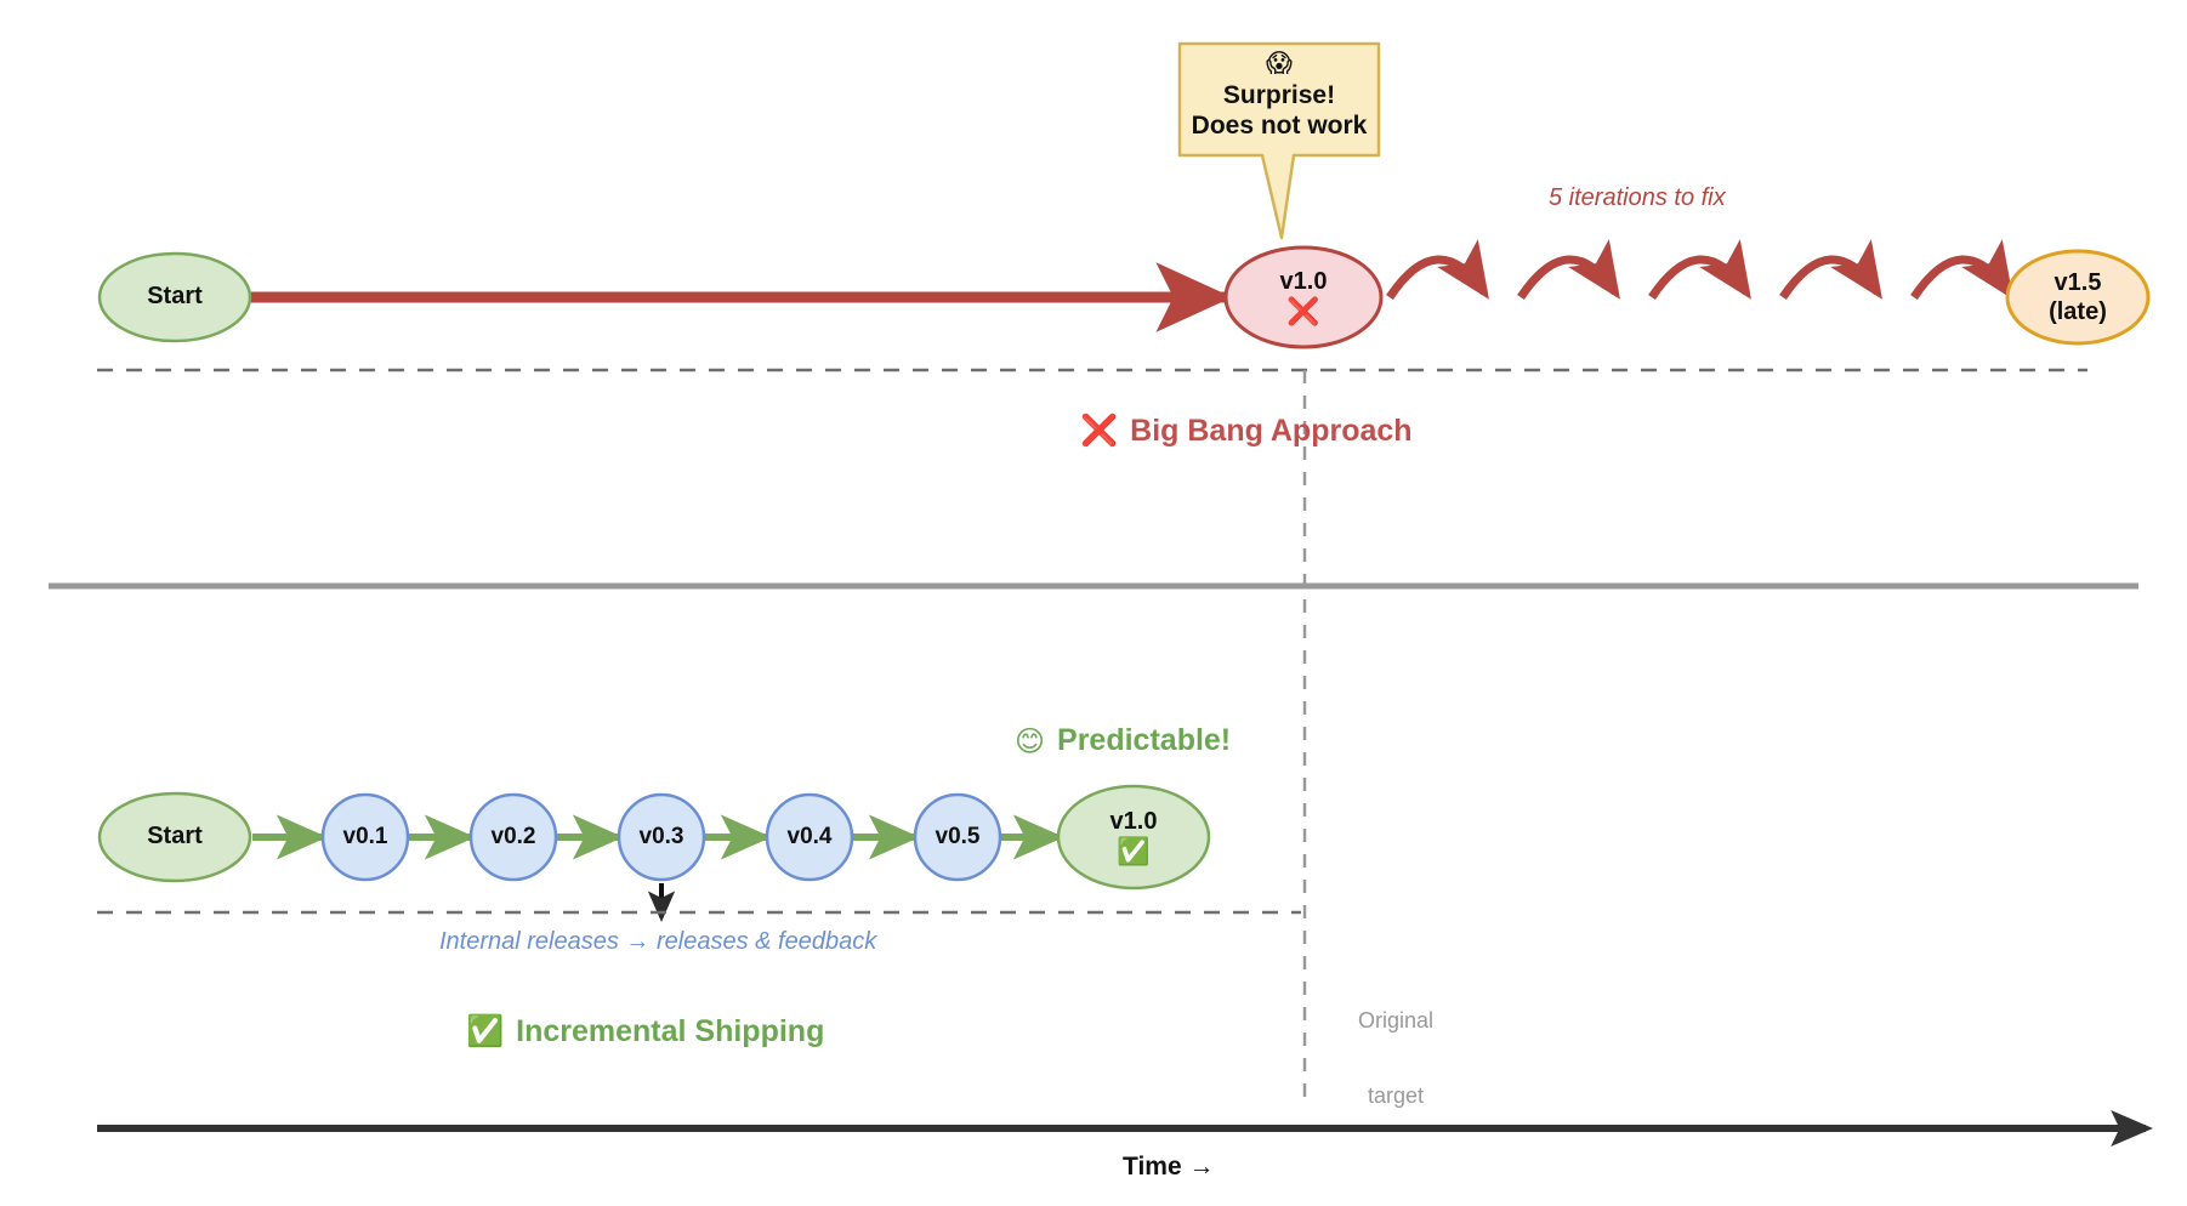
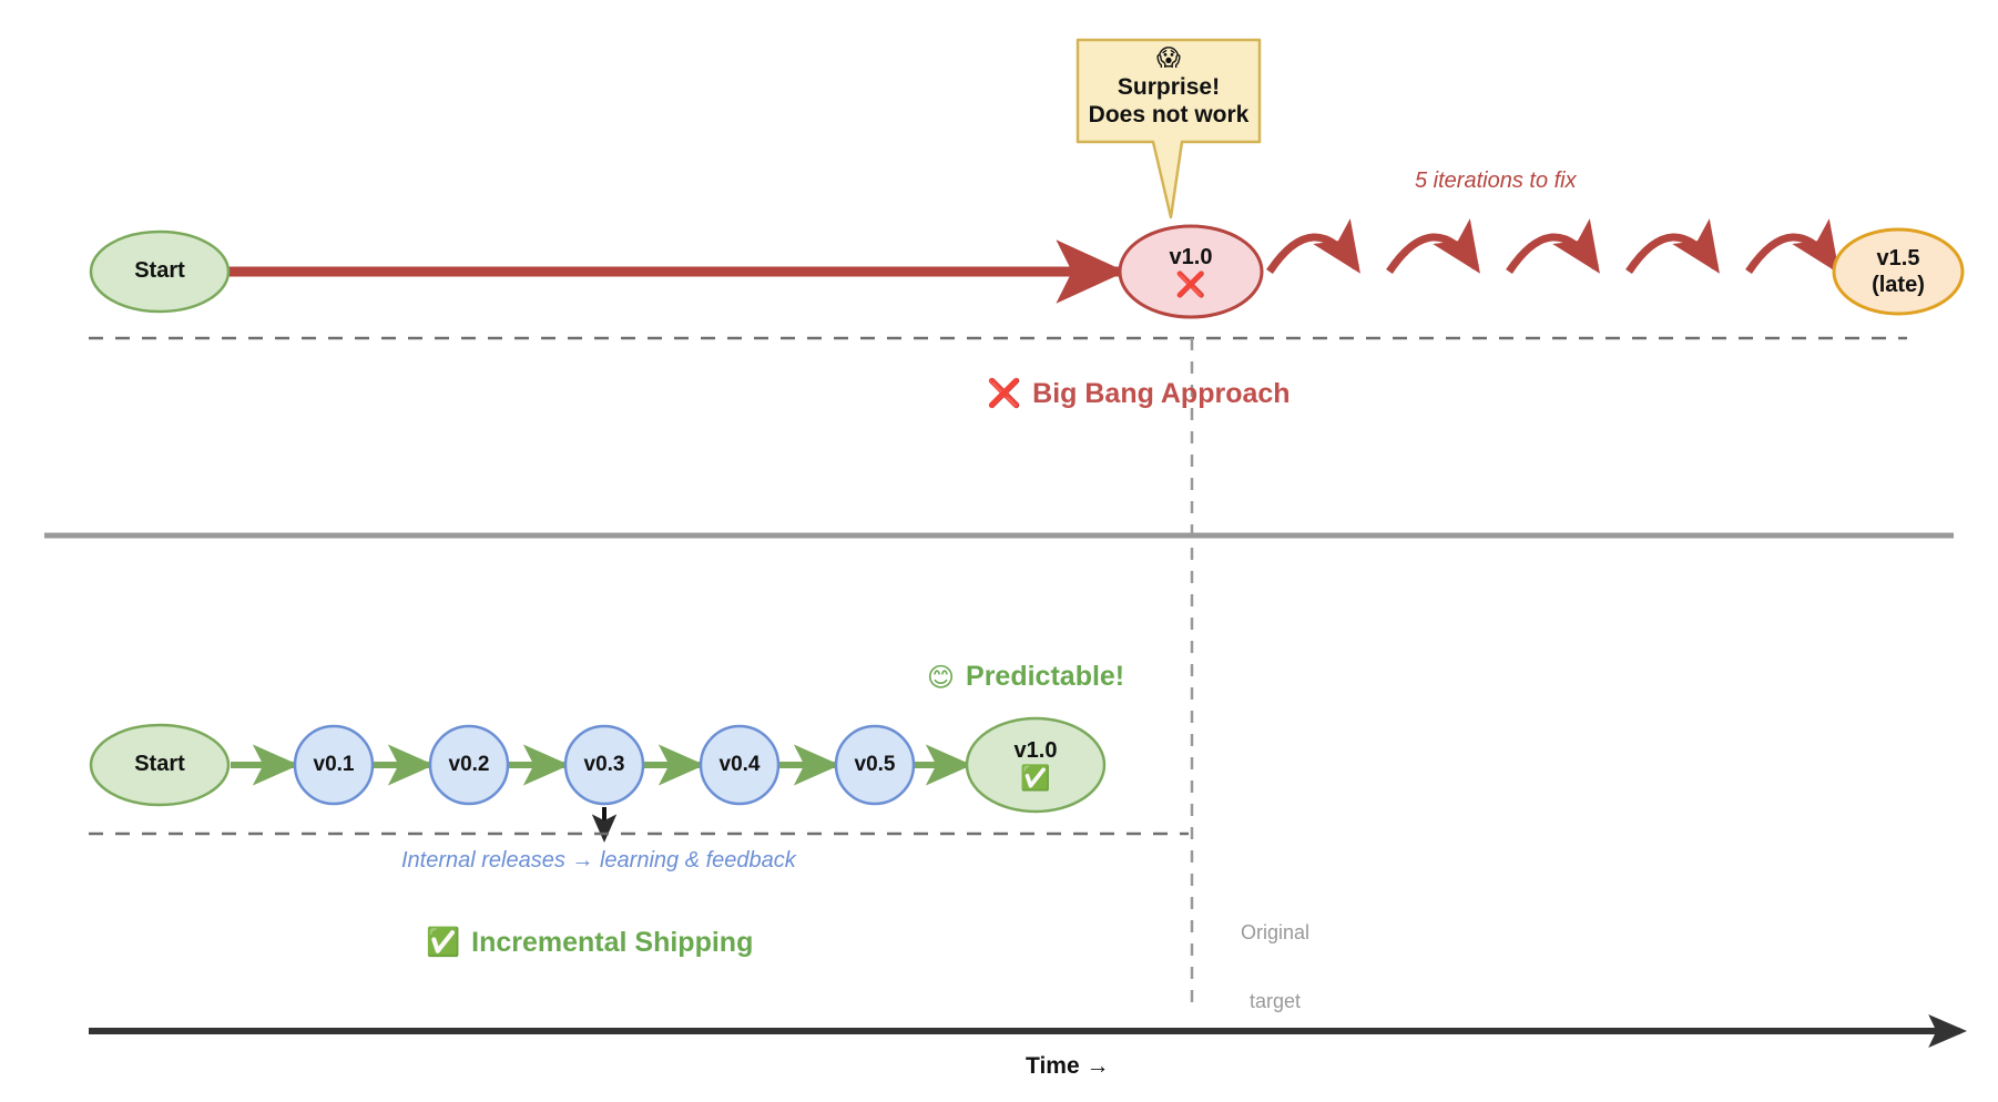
  😱
  Surprise!
  Does not work
  Start
  v1.0
  ❌
  5 iterations to fix
  v1.5
  (late)
  ❌
  Big Bang Approach
  😊
  Predictable!
  Start
  v0.1
  v0.2
  v0.3
  v0.4
  v0.5
  v1.0
  ✅
- Internal releases → releases & feedback
+ Internal releases → learning & feedback
  ✅
  Incremental Shipping
  Original
  target
  Time →
